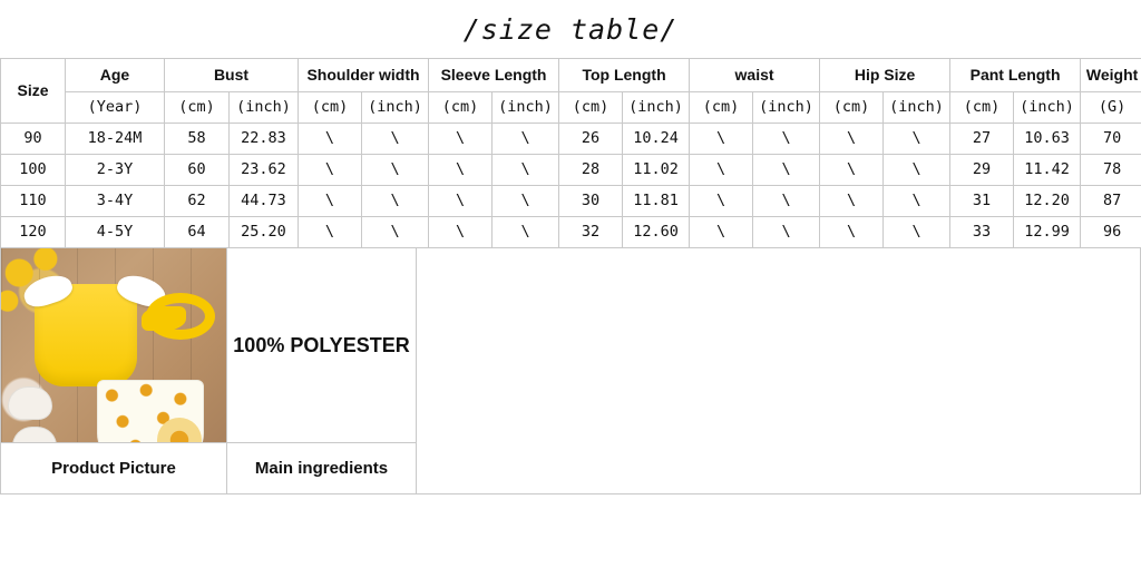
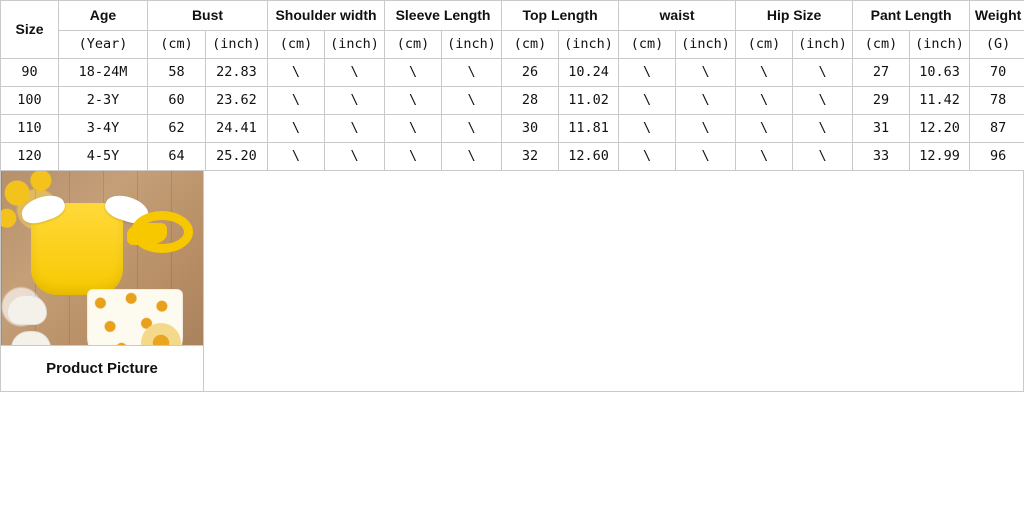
- /size table/
  Size	Age	Bust	Shoulder width	Sleeve Length	Top Length	waist	Hip Size	Pant Length	Weight
  (Year)	(cm)	(inch)	(cm)	(inch)	(cm)	(inch)	(cm)	(inch)	(cm)	(inch)	(cm)	(inch)	(cm)	(inch)	(G)
  90	18-24M	58	22.83	\	\	\	\	26	10.24	\	\	\	\	27	10.63	70
  100	2-3Y	60	23.62	\	\	\	\	28	11.02	\	\	\	\	29	11.42	78
- 110	3-4Y	62	44.73	\	\	\	\	30	11.81	\	\	\	\	31	12.20	87
+ 110	3-4Y	62	24.41	\	\	\	\	30	11.81	\	\	\	\	31	12.20	87
  120	4-5Y	64	25.20	\	\	\	\	32	12.60	\	\	\	\	33	12.99	96
  Product Picture
- 100% POLYESTER
- Main ingredients
